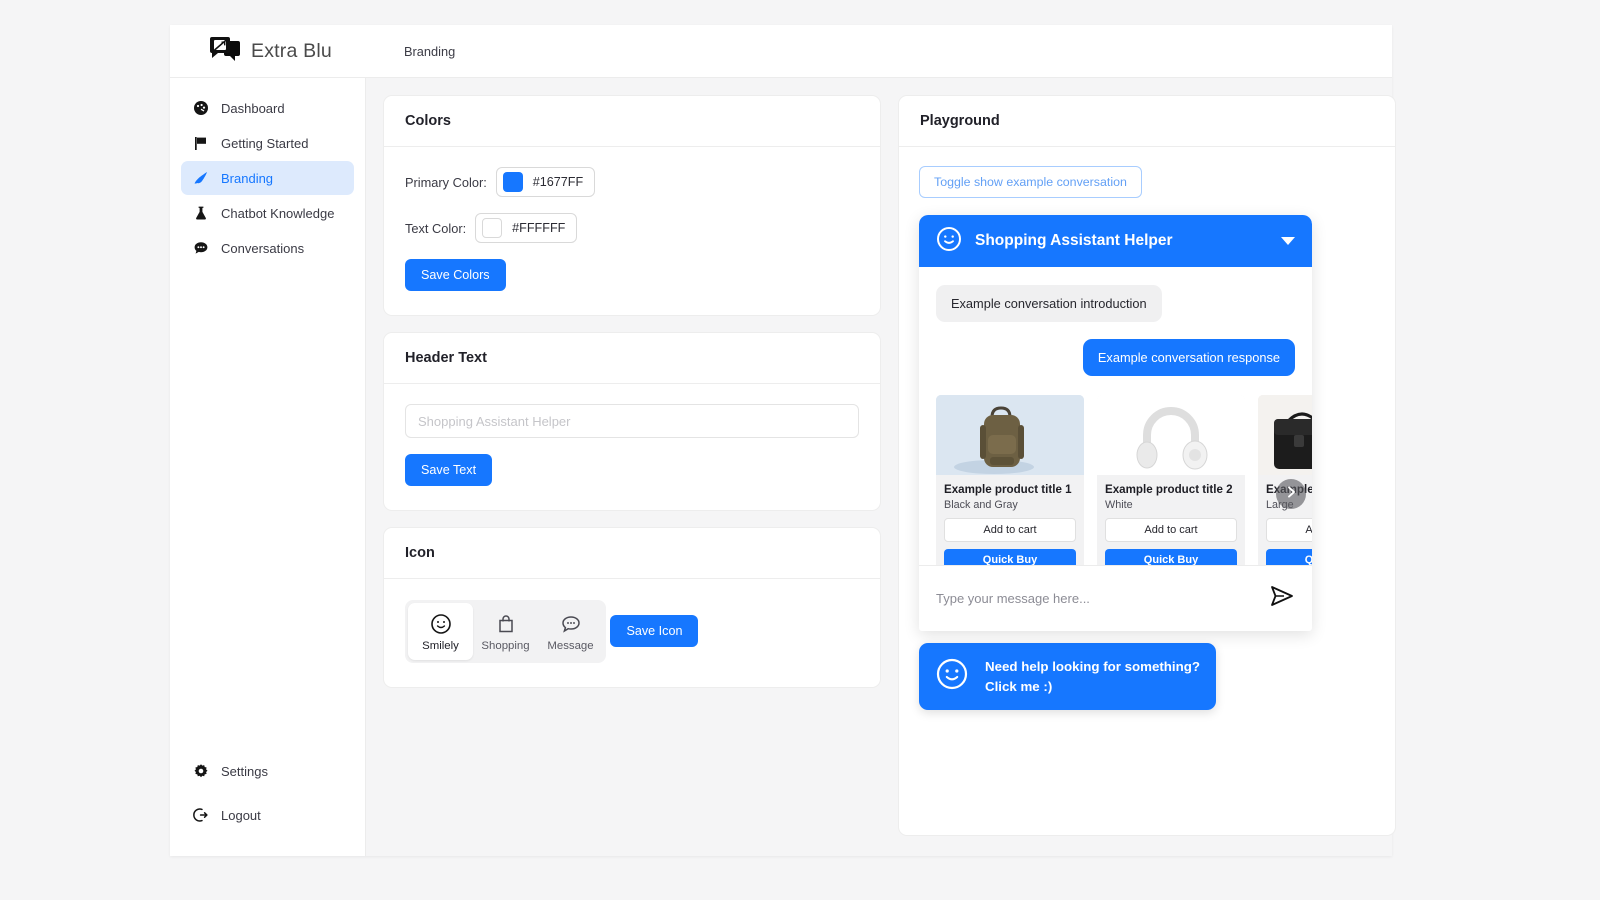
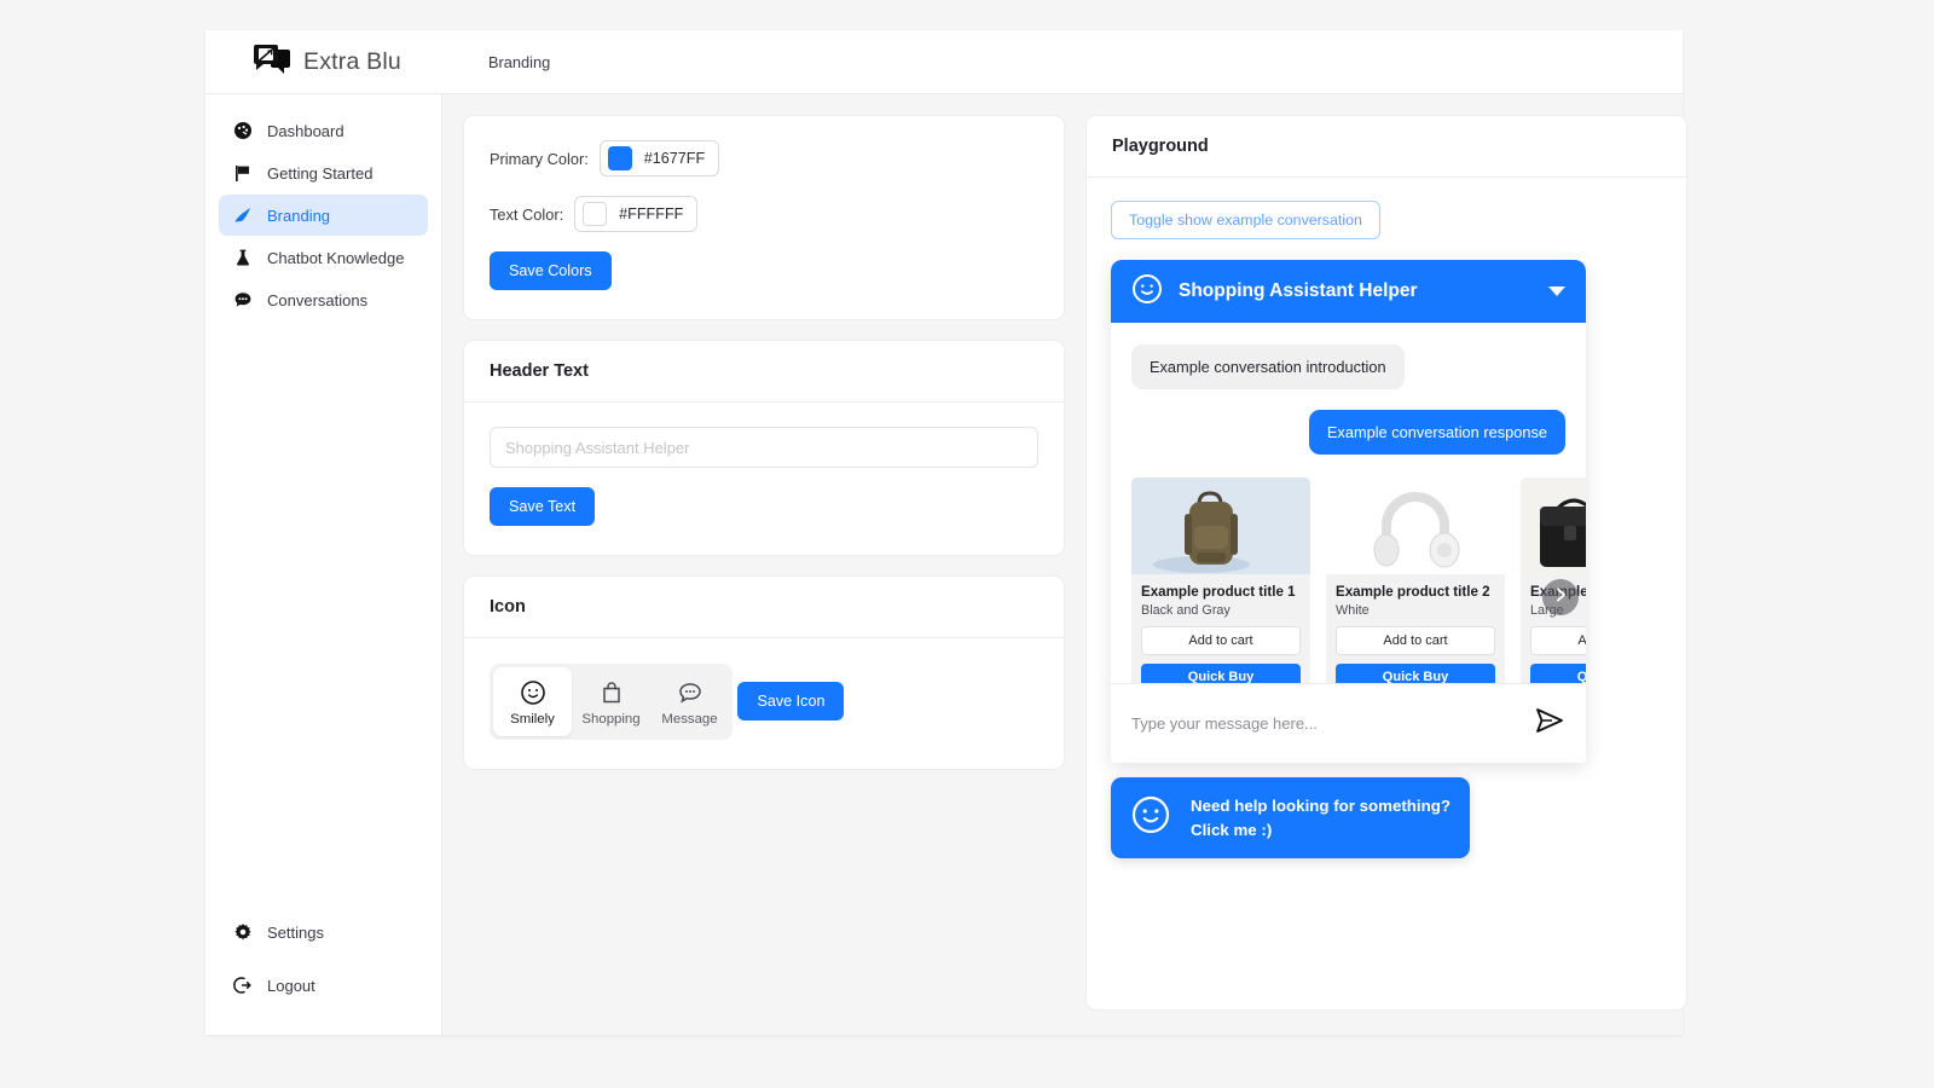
  Extra Blu
  Branding
  Dashboard
  Getting Started
  Branding
  Chatbot Knowledge
  Conversations
  Settings
  Logout
- Colors
  Primary Color:
  #1677FF
  Text Color:
  #FFFFFF
  Save Colors
  Header Text
  Shopping Assistant Helper Save Text
  Icon
  Smilely
  Shopping
  Message
  Save Icon
  Playground
  Toggle show example conversation
  Shopping Assistant Helper
  Example conversation introduction
  Example conversation response
  Example product title 1
  Black and Gray
  Add to cart
  Quick Buy
  Example product title 2
  White
  Add to cart
  Quick Buy
  Large
  Type your message here...
  Need help looking for something?
  Click me :)
